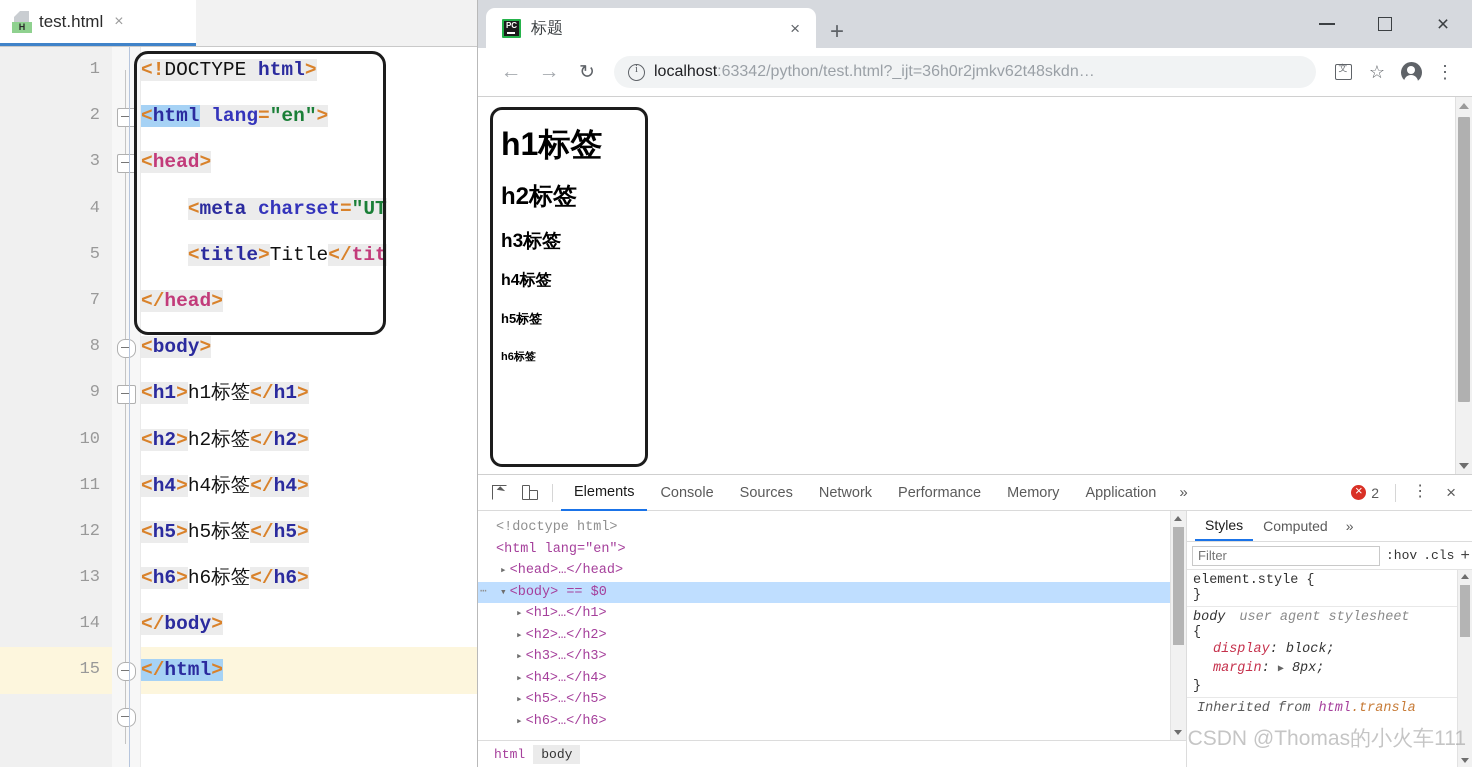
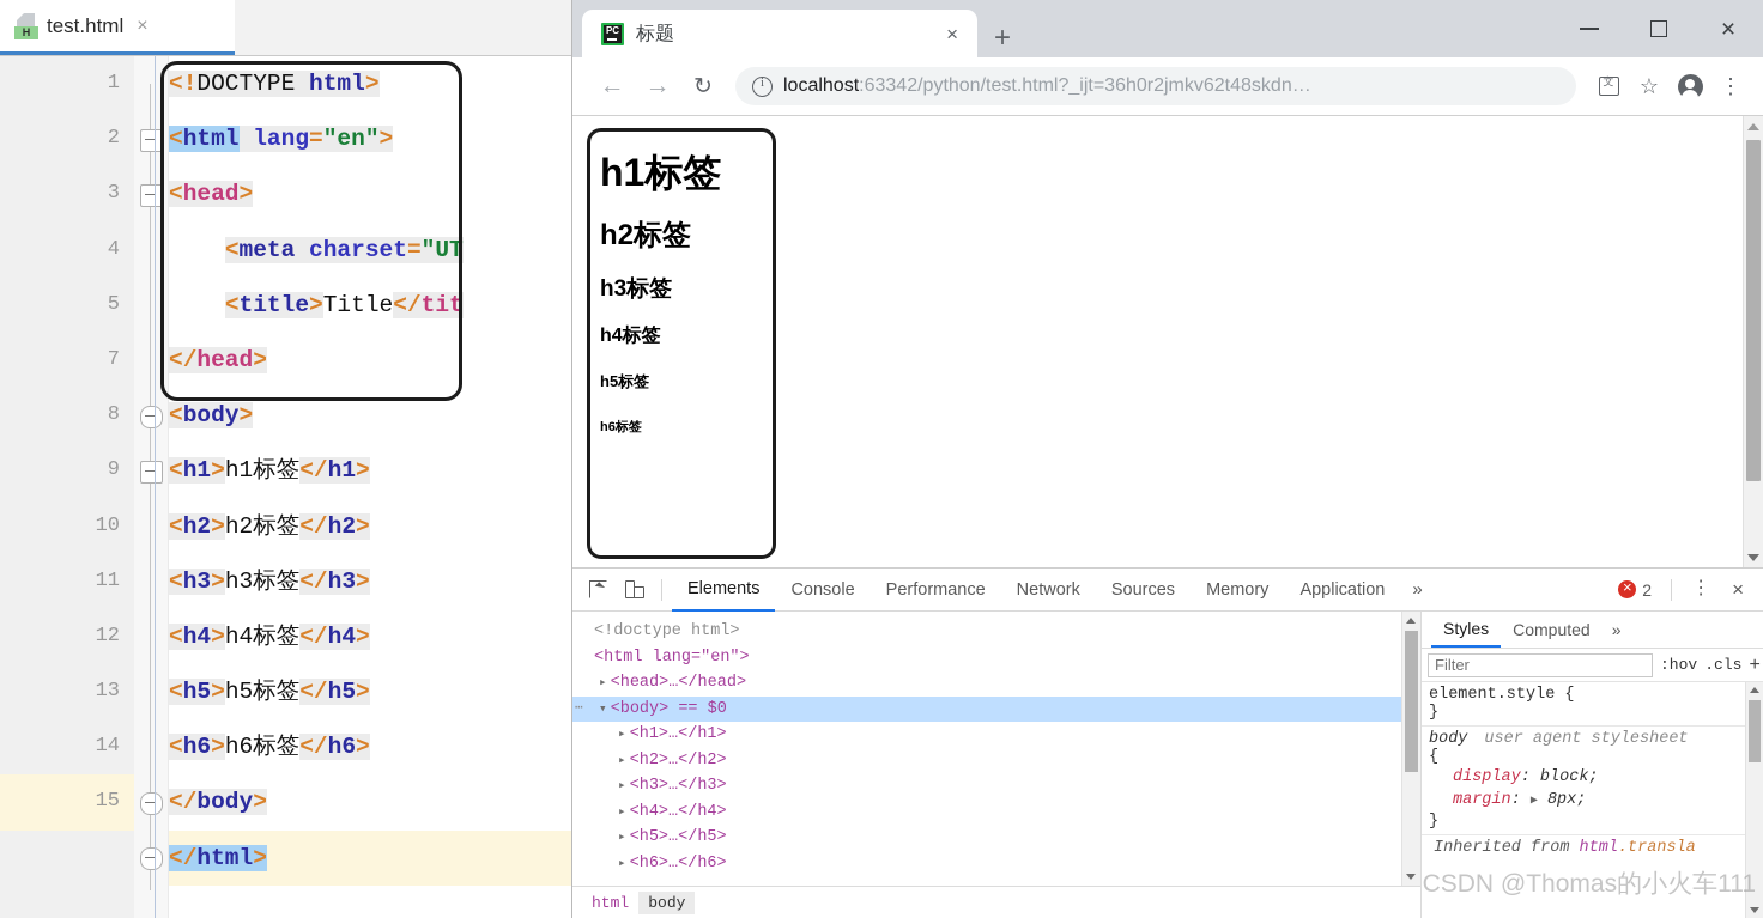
  H
  test.html
  ×
  1
  2
  3
  4
  5
  7
  8
  9
  10
  11
  12
  13
  14
  15
  <!DOCTYPE html>
  <html lang="en">
  <head>
  <meta charset="UT
  <title>Title</tit
  </head>
  <body>
  <h1>h1标签</h1>
  <h2>h2标签</h2>
+ <h3>h3标签</h3>
  <h4>h4标签</h4>
  <h5>h5标签</h5>
  <h6>h6标签</h6>
  </body>
  </html>
  标题
  ×
  +
  ×
  ←
  →
  ↻
  localhost:63342/python/test.html?_ijt=36h0r2jmkv62t48skdn…
  ☆
  ⋮
  h1标签
  h2标签
  h3标签
  h4标签
  h5标签
  h6标签
  Elements
  Console
- Sources
+ Performance
  Network
- Performance
+ Sources
  Memory
  Application
  »
  2
  ⋮
  ×
  <!doctype html>
  <html lang="en">
  ▸ <head>…</head>
  ⋯
  ▾ <body> == $0
  ▸ <h1>…</h1>
  ▸ <h2>…</h2>
  ▸ <h3>…</h3>
  ▸ <h4>…</h4>
  ▸ <h5>…</h5>
  ▸ <h6>…</h6>
  html
  body
  Styles
  Computed
  »
  Filter
  :hov
  .cls
  +
  element.style {
  }
  body user agent stylesheet
  {
  display: block;
  margin: ▶ 8px;
  }
  Inherited from html.transla
  CSDN @Thomas的小火车111
